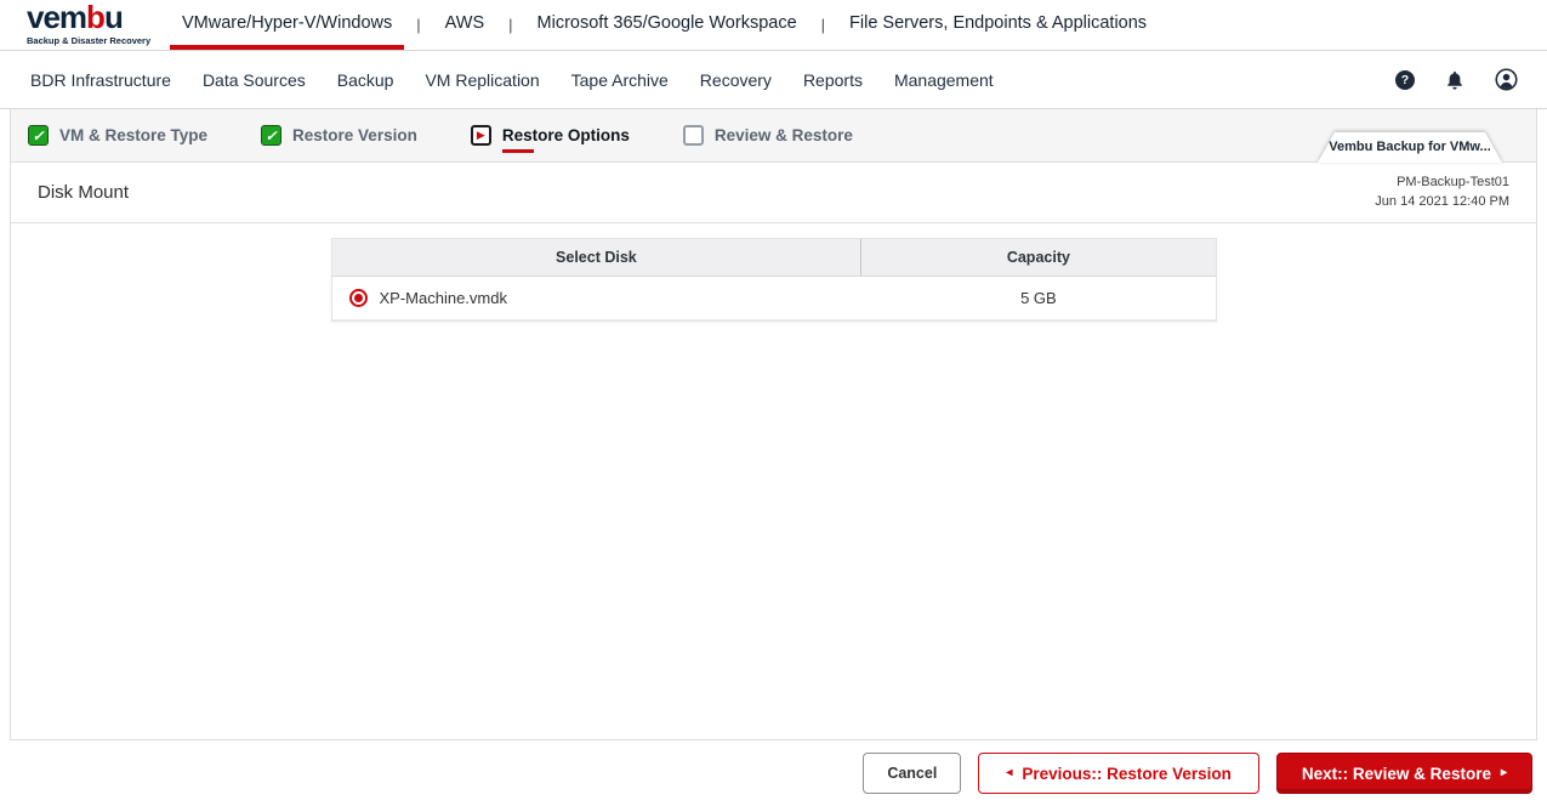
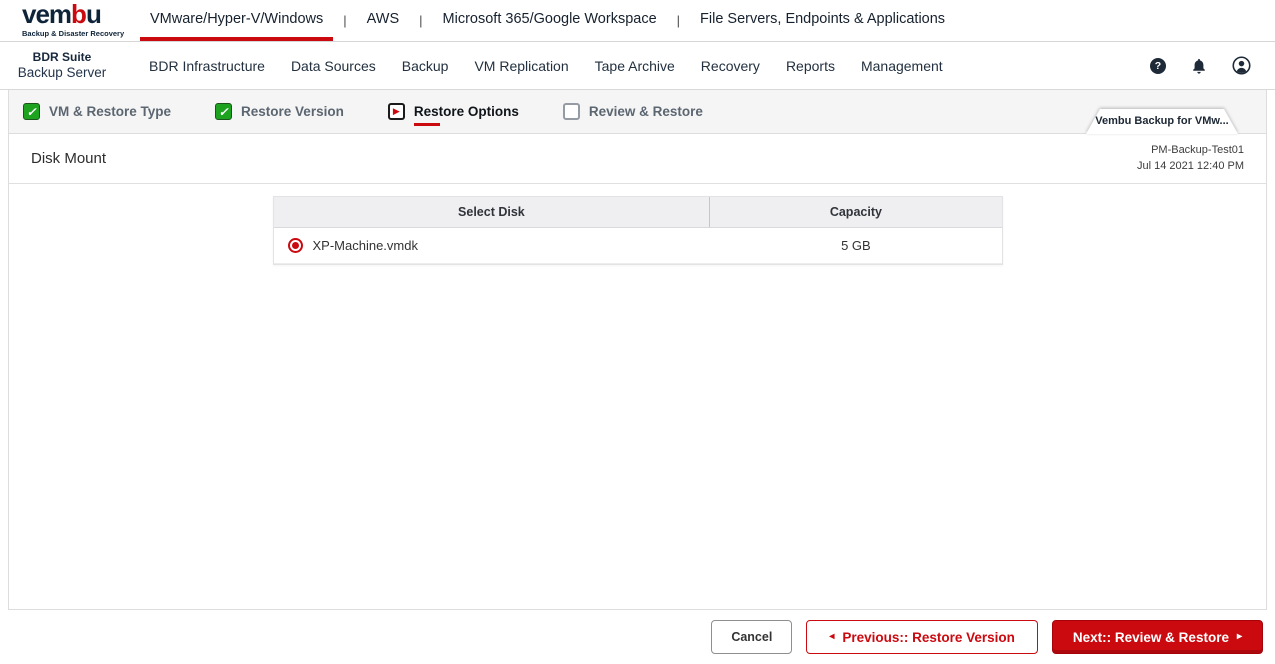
  vembu
  Backup & Disaster Recovery
  VMware/Hyper-V/Windows
  |
  AWS
  |
  Microsoft 365/Google Workspace
  |
  File Servers, Endpoints & Applications
+ BDR Suite
+ Backup Server
  BDR Infrastructure
  Data Sources
  Backup
  VM Replication
  Tape Archive
  Recovery
  Reports
  Management
  ?
  ✓
  VM & Restore Type
  ✓
  Restore Version
  ▶
  Restore Options
  Review & Restore
  Vembu Backup for VMw...
  Disk Mount
  PM-Backup-Test01
- Jun 14 2021 12:40 PM
+ Jul 14 2021 12:40 PM
  Select Disk
  Capacity
  XP-Machine.vmdk
  5 GB
  Cancel
  ◂
  Previous:: Restore Version
  Next:: Review & Restore
  ▸
